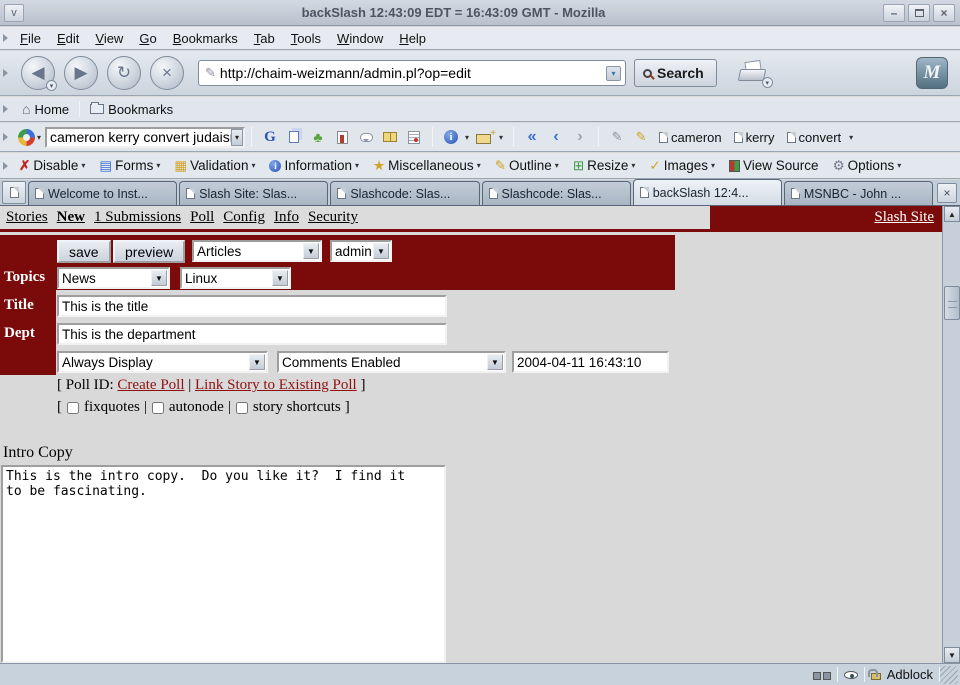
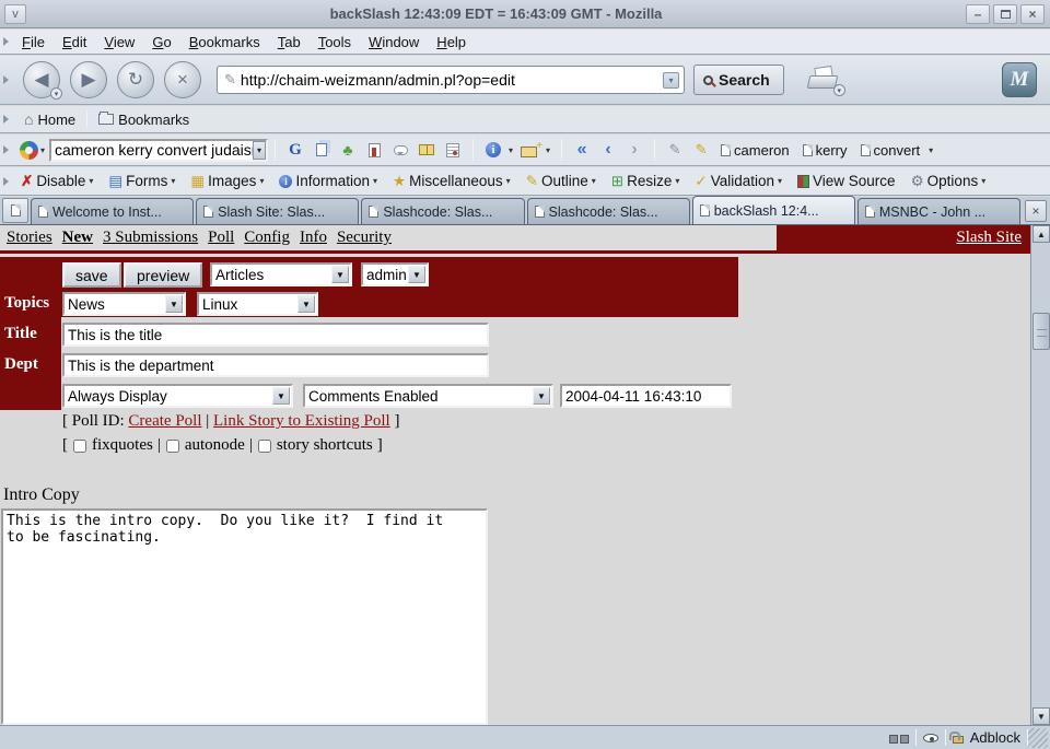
  v
  backSlash 12:43:09 EDT = 16:43:09 GMT - Mozilla
  –
  ×
  File
  Edit
  View
  Go
  Bookmarks
  Tab
  Tools
  Window
  Help
  ◀
  ▶
  ↻
  ×
  ✎
  http://chaim-weizmann/admin.pl?op=edit
  ▾
  Search
  M
  ⌂
  Home
  Bookmarks
  ▾
  cameron kerry convert judais
  ▾
  G
  ♣
  i
  ▾
  +
  ▾
  «
  ‹
  ›
  ✎
  ✎
  cameron
  kerry
  convert
  ▾
  ✗
  Disable
  ▾
  ▤
  Forms
  ▾
  ▦
- Validation
+ Images
  ▾
  i
  Information
  ▾
  ★
  Miscellaneous
  ▾
  ✎
  Outline
  ▾
  ⊞
  Resize
  ▾
  ✓
- Images
+ Validation
  ▾
  View Source
  ⚙
  Options
  ▾
  Welcome to Inst...
  Slash Site: Slas...
  Slashcode: Slas...
  Slashcode: Slas...
  backSlash 12:4...
  MSNBC - John ...
  ×
  Stories
  New
- 1 Submissions
+ 3 Submissions
  Poll
  Config
  Info
  Security
  Slash Site
  save
  preview
  Articles
  ▼
  admin
  ▼
  Topics
  News
  ▼
  Linux
  ▼
  Title
  This is the title
  Dept
  This is the department
  Always Display
  ▼
  Comments Enabled
  ▼
  2004-04-11 16:43:10
  [ Poll ID: Create Poll | Link Story to Existing Poll ]
  [
  fixquotes
  |
  autonode
  |
  story shortcuts
  ]
  Intro Copy
  This is the intro copy. Do you like it? I find it
  to be fascinating.
  ▲
  ▼
  Adblock
